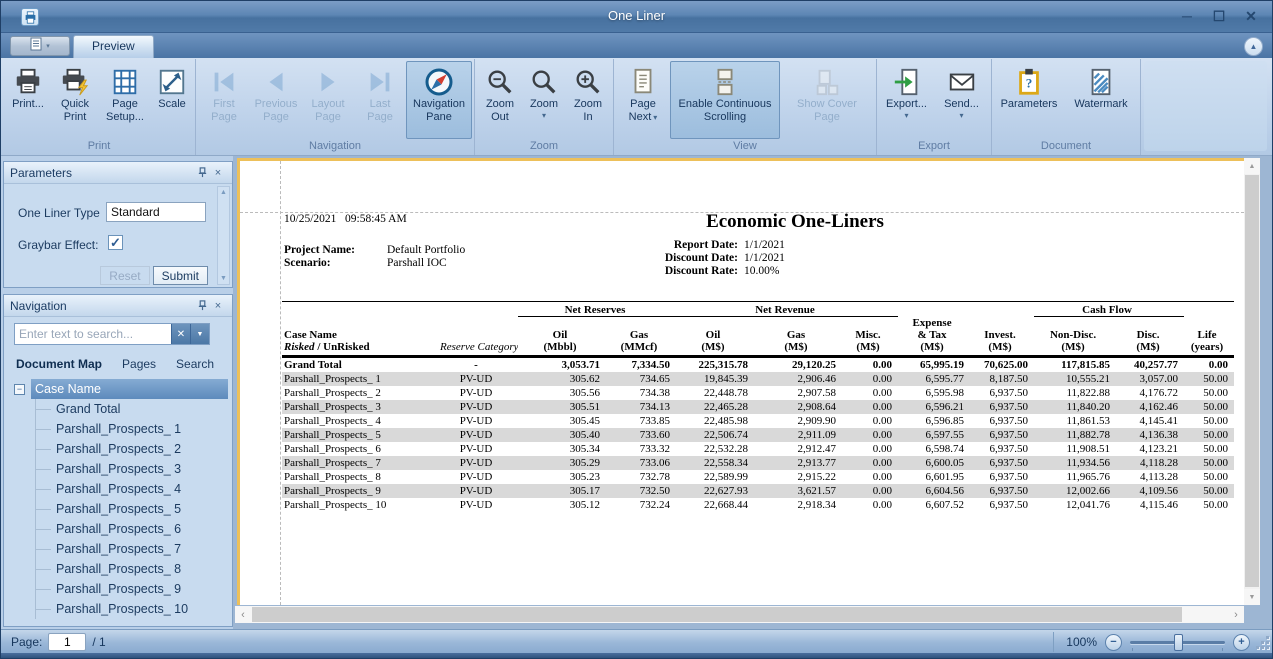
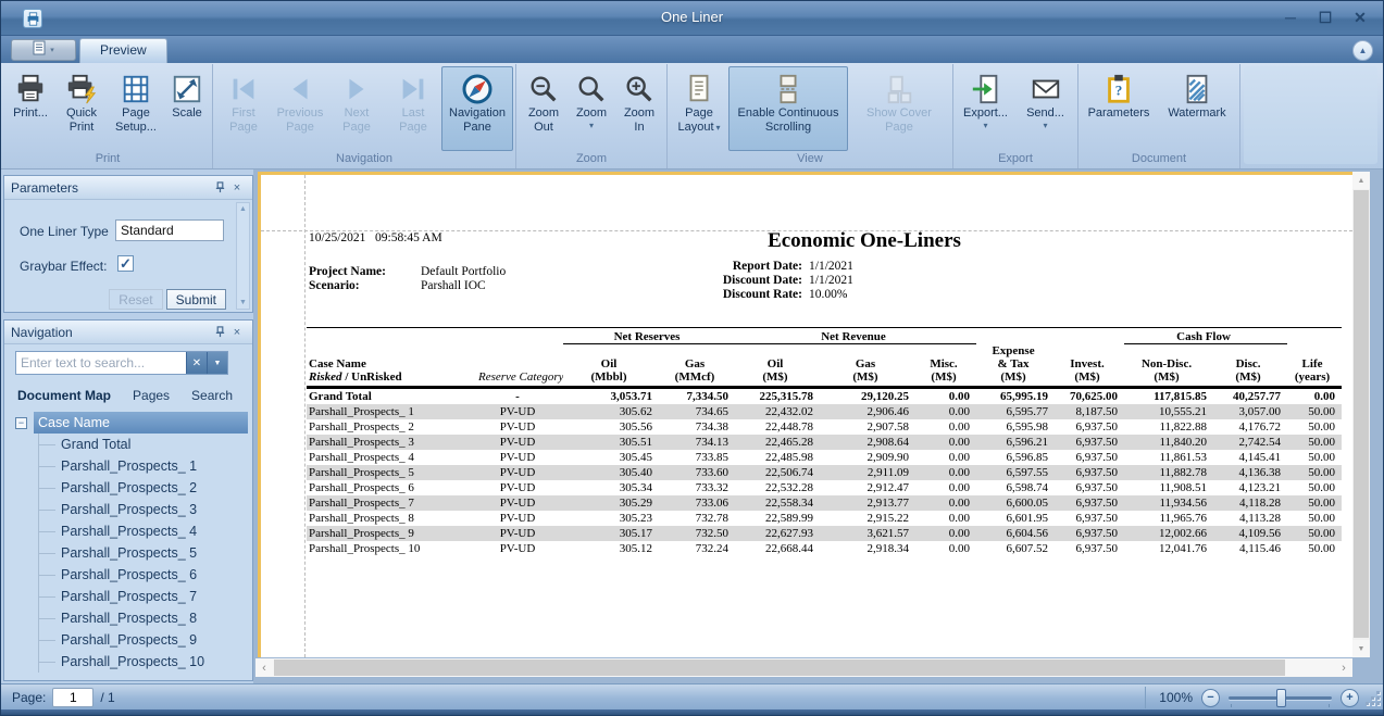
  One Liner
  ─
  ☐
  ✕
  Preview
  ▲
  Print...
  Quick
  Print
  Page
  Setup...
  Scale
  Print
  First
  Page
  Previous
  Page
- Layout
+ Next
  Page
  Last
  Page
  Navigation
  Pane
  Navigation
  Zoom
  Out
  Zoom
  ▾
  Zoom
  In
  Zoom
  Page
- Next ▾
+ Layout ▾
  Enable Continuous
  Scrolling
  Show Cover
  Page
  View
  Export...
  ▾
  Send...
  ▾
  Export
  ?
  Parameters
  Watermark
  Document
  Parameters
  ×
  One Liner Type
  Standard
  Graybar Effect:
  ✓
  Reset
  Submit
  Navigation
  ×
  Enter text to search...
  ✕
  Document Map
  Pages
  −
  Case Name
  Grand Total
  Parshall_Prospects_ 1
  Parshall_Prospects_ 2
  Parshall_Prospects_ 3
  Parshall_Prospects_ 4
  Parshall_Prospects_ 5
  Parshall_Prospects_ 6
  Parshall_Prospects_ 7
  Parshall_Prospects_ 8
  Parshall_Prospects_ 9
  Parshall_Prospects_ 10
  10/25/2021 09:58:45 AM
  Economic One-Liners
  Project Name:
  Default Portfolio
  Scenario:
  Parshall IOC
  Report Date:
  1/1/2021
  Discount Date:
  1/1/2021
  Discount Rate:
  10.00%
  		Net Reserves	Net Revenue			Cash Flow
  Case NameRisked / UnRisked	Reserve Category	Oil(Mbbl)	Gas(MMcf)	Oil(M$)	Gas(M$)	Misc.(M$)	Expense& Tax(M$)	Invest.(M$)	Non-Disc.(M$)	Disc.(M$)	Life(years)
  Grand Total	-	3,053.71	7,334.50	225,315.78	29,120.25	0.00	65,995.19	70,625.00	117,815.85	40,257.77	0.00
- Parshall_Prospects_ 1	PV-UD	305.62	734.65	19,845.39	2,906.46	0.00	6,595.77	8,187.50	10,555.21	3,057.00	50.00
+ Parshall_Prospects_ 1	PV-UD	305.62	734.65	22,432.02	2,906.46	0.00	6,595.77	8,187.50	10,555.21	3,057.00	50.00
  Parshall_Prospects_ 2	PV-UD	305.56	734.38	22,448.78	2,907.58	0.00	6,595.98	6,937.50	11,822.88	4,176.72	50.00
- Parshall_Prospects_ 3	PV-UD	305.51	734.13	22,465.28	2,908.64	0.00	6,596.21	6,937.50	11,840.20	4,162.46	50.00
+ Parshall_Prospects_ 3	PV-UD	305.51	734.13	22,465.28	2,908.64	0.00	6,596.21	6,937.50	11,840.20	2,742.54	50.00
  Parshall_Prospects_ 4	PV-UD	305.45	733.85	22,485.98	2,909.90	0.00	6,596.85	6,937.50	11,861.53	4,145.41	50.00
  Parshall_Prospects_ 5	PV-UD	305.40	733.60	22,506.74	2,911.09	0.00	6,597.55	6,937.50	11,882.78	4,136.38	50.00
  Parshall_Prospects_ 6	PV-UD	305.34	733.32	22,532.28	2,912.47	0.00	6,598.74	6,937.50	11,908.51	4,123.21	50.00
  Parshall_Prospects_ 7	PV-UD	305.29	733.06	22,558.34	2,913.77	0.00	6,600.05	6,937.50	11,934.56	4,118.28	50.00
  Parshall_Prospects_ 8	PV-UD	305.23	732.78	22,589.99	2,915.22	0.00	6,601.95	6,937.50	11,965.76	4,113.28	50.00
  Parshall_Prospects_ 9	PV-UD	305.17	732.50	22,627.93	3,621.57	0.00	6,604.56	6,937.50	12,002.66	4,109.56	50.00
  Parshall_Prospects_ 10	PV-UD	305.12	732.24	22,668.44	2,918.34	0.00	6,607.52	6,937.50	12,041.76	4,115.46	50.00
  ‹
  ›
  Page:
  1
  / 1
  100%
  −
  +
